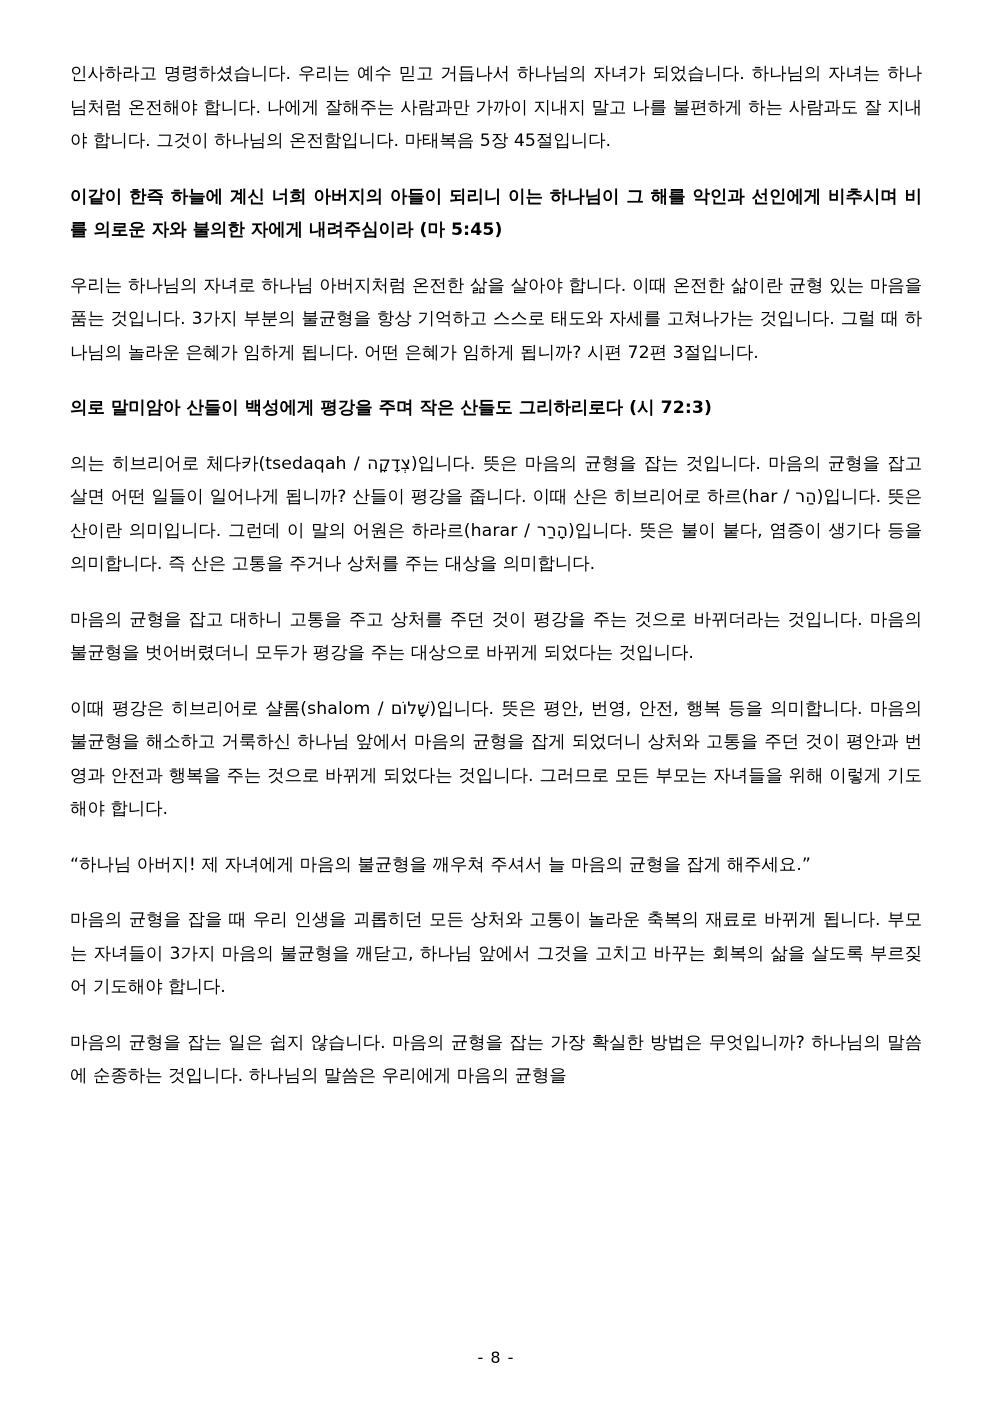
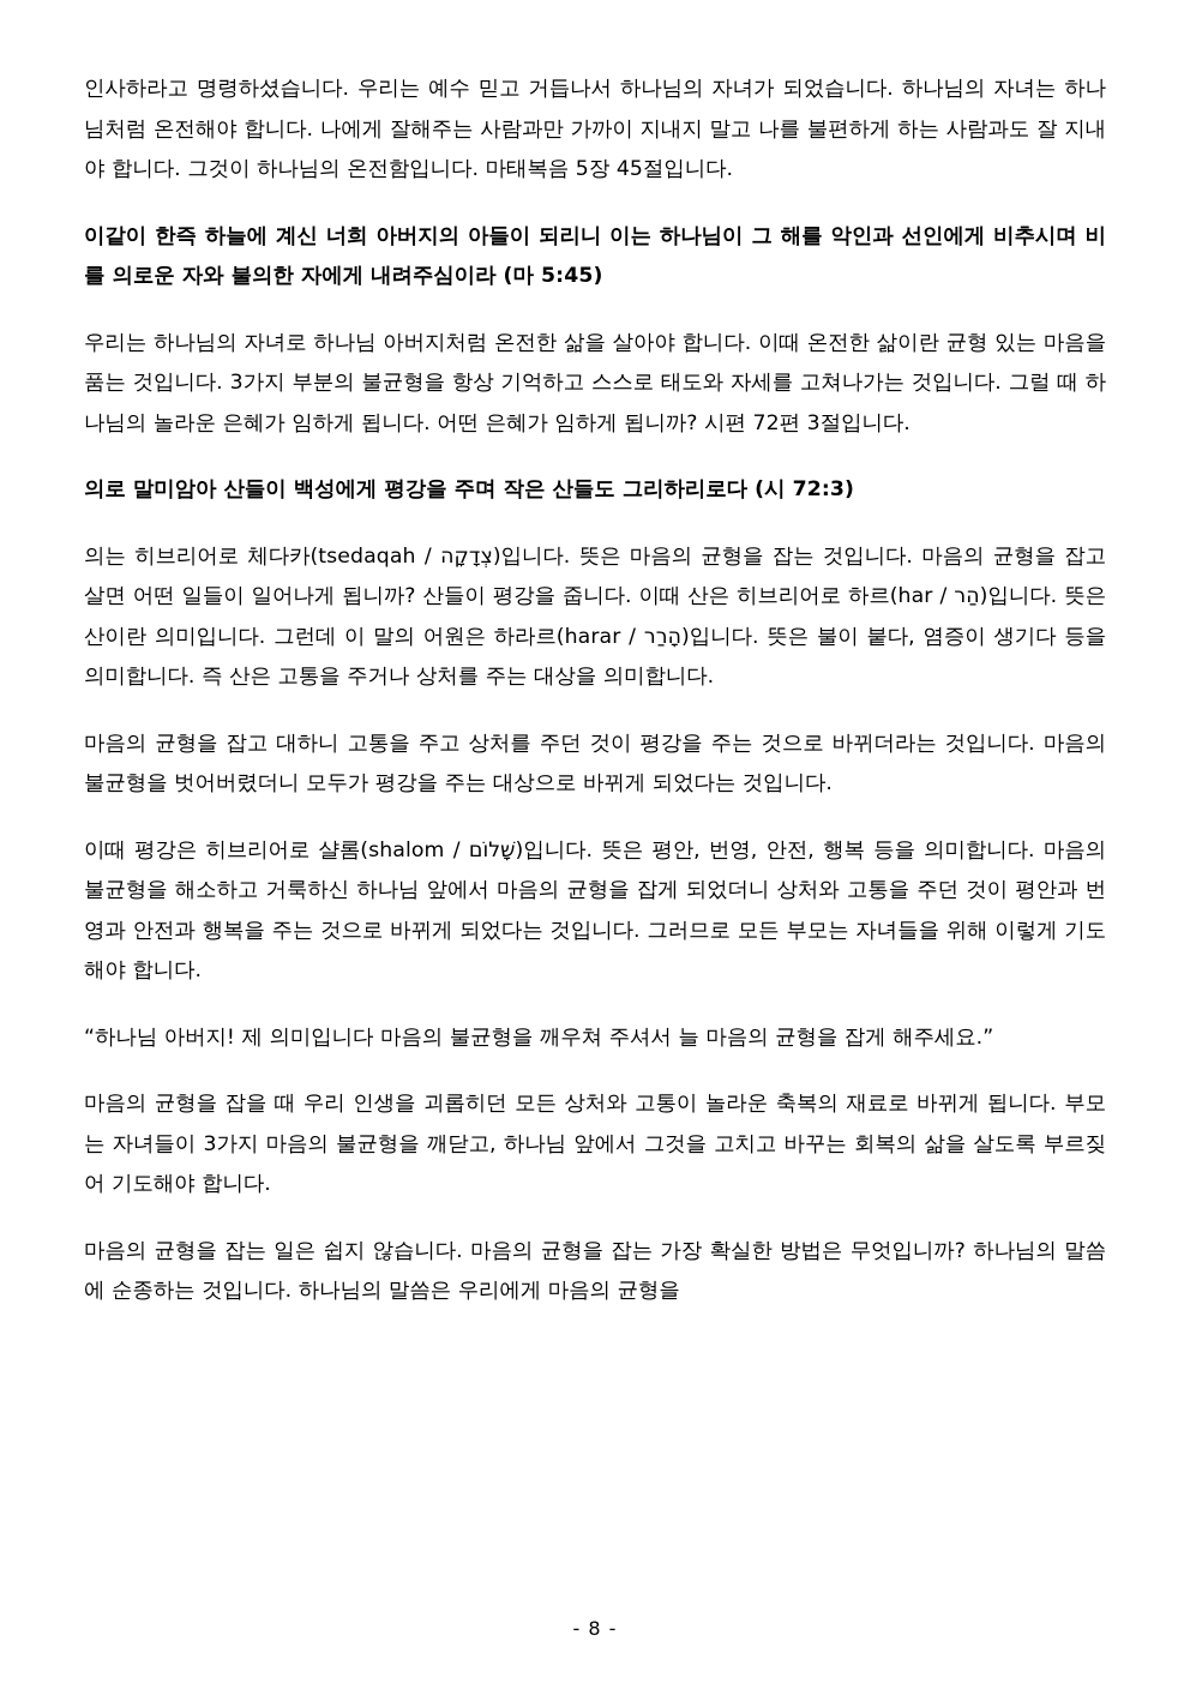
  인사하라고 명령하셨습니다. 우리는 예수 믿고 거듭나서 하나님의 자녀가 되었습니다. 하나님의 자녀는 하나님처럼 온전해야 합니다. 나에게 잘해주는 사람과만 가까이 지내지 말고 나를 불편하게 하는 사람과도 잘 지내야 합니다. 그것이 하나님의 온전함입니다. 마태복음 5장 45절입니다.
  이같이 한즉 하늘에 계신 너희 아버지의 아들이 되리니 이는 하나님이 그 해를 악인과 선인에게 비추시며 비를 의로운 자와 불의한 자에게 내려주심이라 (마 5:45)
  우리는 하나님의 자녀로 하나님 아버지처럼 온전한 삶을 살아야 합니다. 이때 온전한 삶이란 균형 있는 마음을 품는 것입니다. 3가지 부분의 불균형을 항상 기억하고 스스로 태도와 자세를 고쳐나가는 것입니다. 그럴 때 하나님의 놀라운 은혜가 임하게 됩니다. 어떤 은혜가 임하게 됩니까? 시편 72편 3절입니다.
  의로 말미암아 산들이 백성에게 평강을 주며 작은 산들도 그리하리로다 (시 72:3)
  의는 히브리어로 체다카(tsedaqah / צְדָקָה)입니다. 뜻은 마음의 균형을 잡는 것입니다. 마음의 균형을 잡고 살면 어떤 일들이 일어나게 됩니까? 산들이 평강을 줍니다. 이때 산은 히브리어로 하르(har / הַר)입니다. 뜻은 산이란 의미입니다. 그런데 이 말의 어원은 하라르(harar / הָרַר)입니다. 뜻은 불이 붙다, 염증이 생기다 등을 의미합니다. 즉 산은 고통을 주거나 상처를 주는 대상을 의미합니다.
  마음의 균형을 잡고 대하니 고통을 주고 상처를 주던 것이 평강을 주는 것으로 바뀌더라는 것입니다. 마음의 불균형을 벗어버렸더니 모두가 평강을 주는 대상으로 바뀌게 되었다는 것입니다.
  이때 평강은 히브리어로 샬롬(shalom / שָׁלוֹם)입니다. 뜻은 평안, 번영, 안전, 행복 등을 의미합니다. 마음의 불균형을 해소하고 거룩하신 하나님 앞에서 마음의 균형을 잡게 되었더니 상처와 고통을 주던 것이 평안과 번영과 안전과 행복을 주는 것으로 바뀌게 되었다는 것입니다. 그러므로 모든 부모는 자녀들을 위해 이렇게 기도해야 합니다.
- “하나님 아버지! 제 자녀에게 마음의 불균형을 깨우쳐 주셔서 늘 마음의 균형을 잡게 해주세요.”
+ “하나님 아버지! 제 의미입니다 마음의 불균형을 깨우쳐 주셔서 늘 마음의 균형을 잡게 해주세요.”
  마음의 균형을 잡을 때 우리 인생을 괴롭히던 모든 상처와 고통이 놀라운 축복의 재료로 바뀌게 됩니다. 부모는 자녀들이 3가지 마음의 불균형을 깨닫고, 하나님 앞에서 그것을 고치고 바꾸는 회복의 삶을 살도록 부르짖어 기도해야 합니다.
  마음의 균형을 잡는 일은 쉽지 않습니다. 마음의 균형을 잡는 가장 확실한 방법은 무엇입니까? 하나님의 말씀에 순종하는 것입니다. 하나님의 말씀은 우리에게 마음의 균형을
  - 8 -
